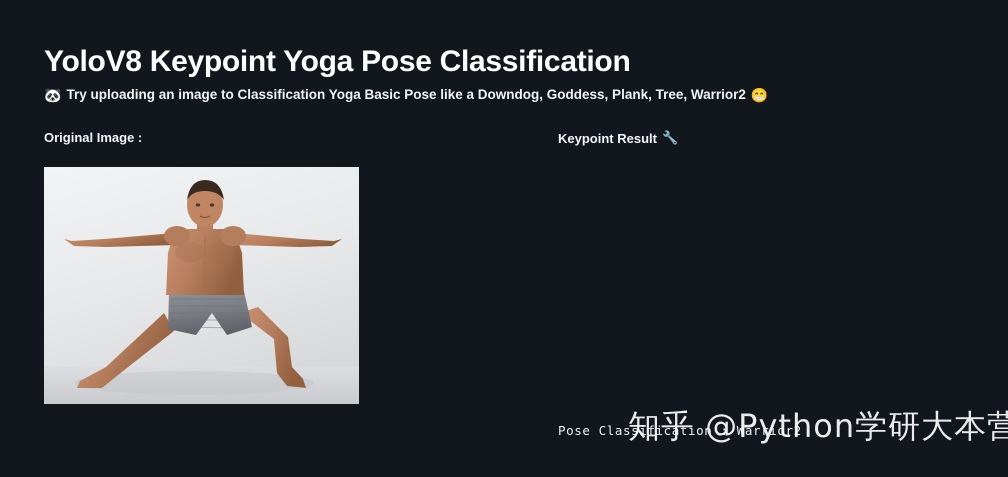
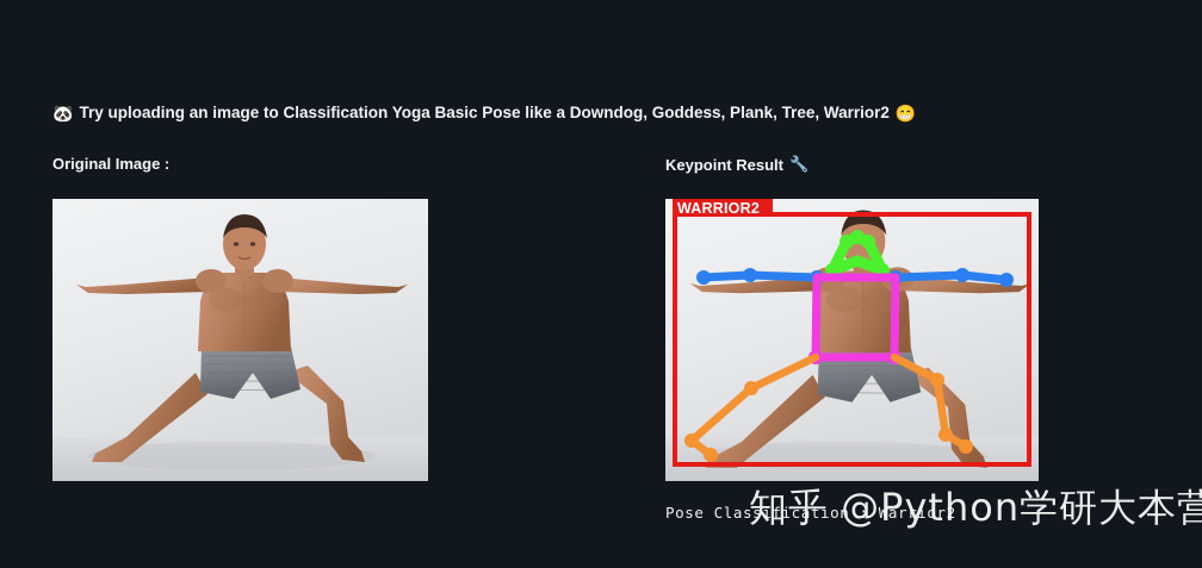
- YoloV8 Keypoint Yoga Pose Classification
  🐼
  Try uploading an image to Classification Yoga Basic Pose like a Downdog, Goddess, Plank, Tree, Warrior2
  😁
  Original Image :
  Keypoint Result
  🔧
+ WARRIOR2
  Pose Classification : Warrior2
  知乎 @Python学研大本营
